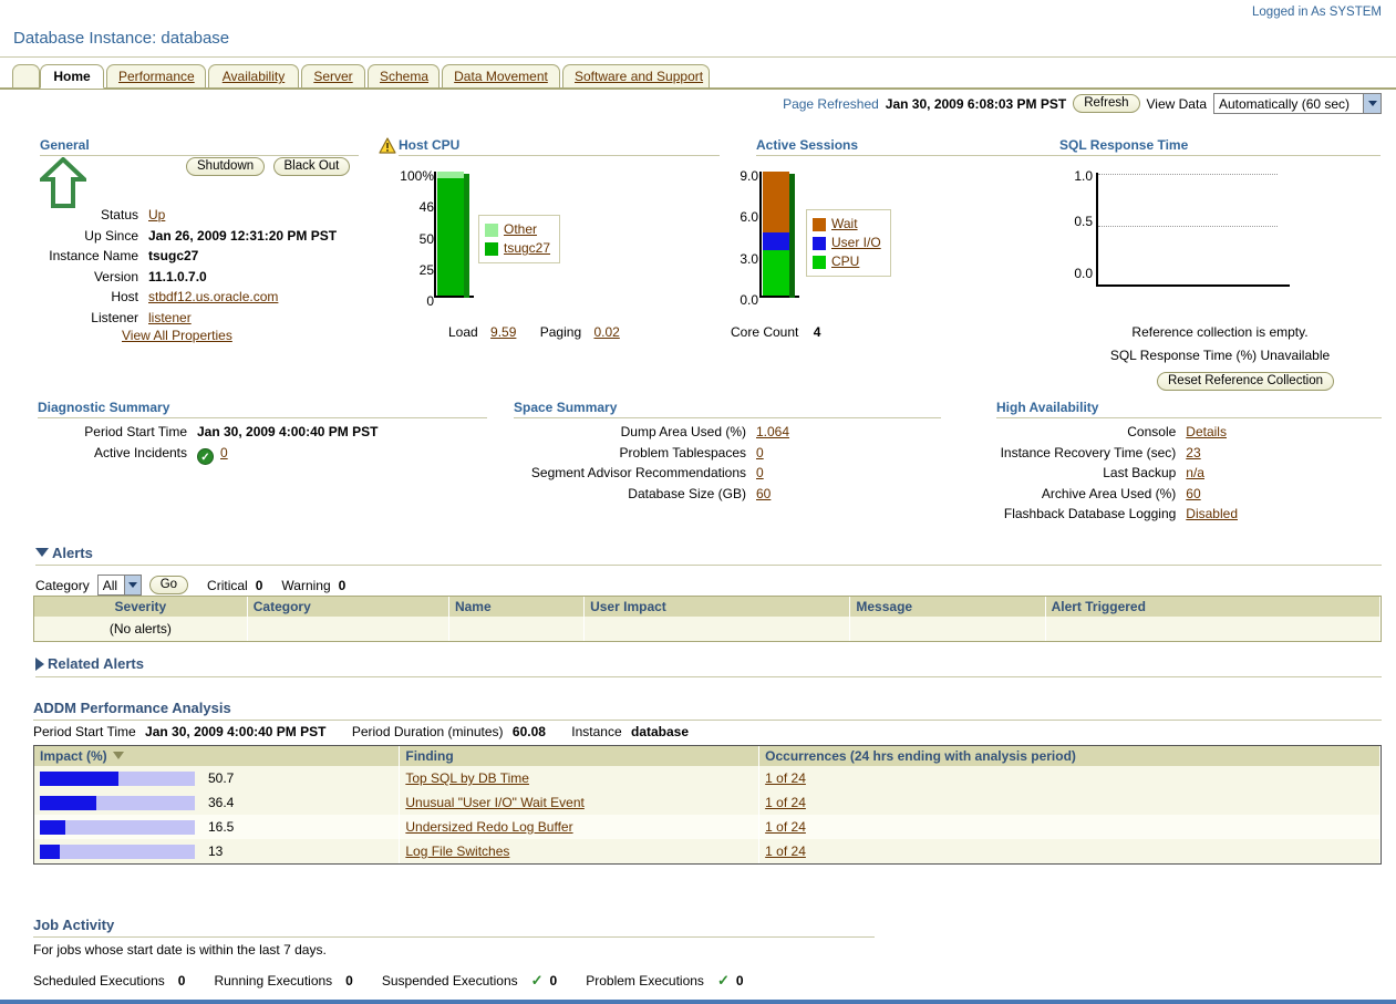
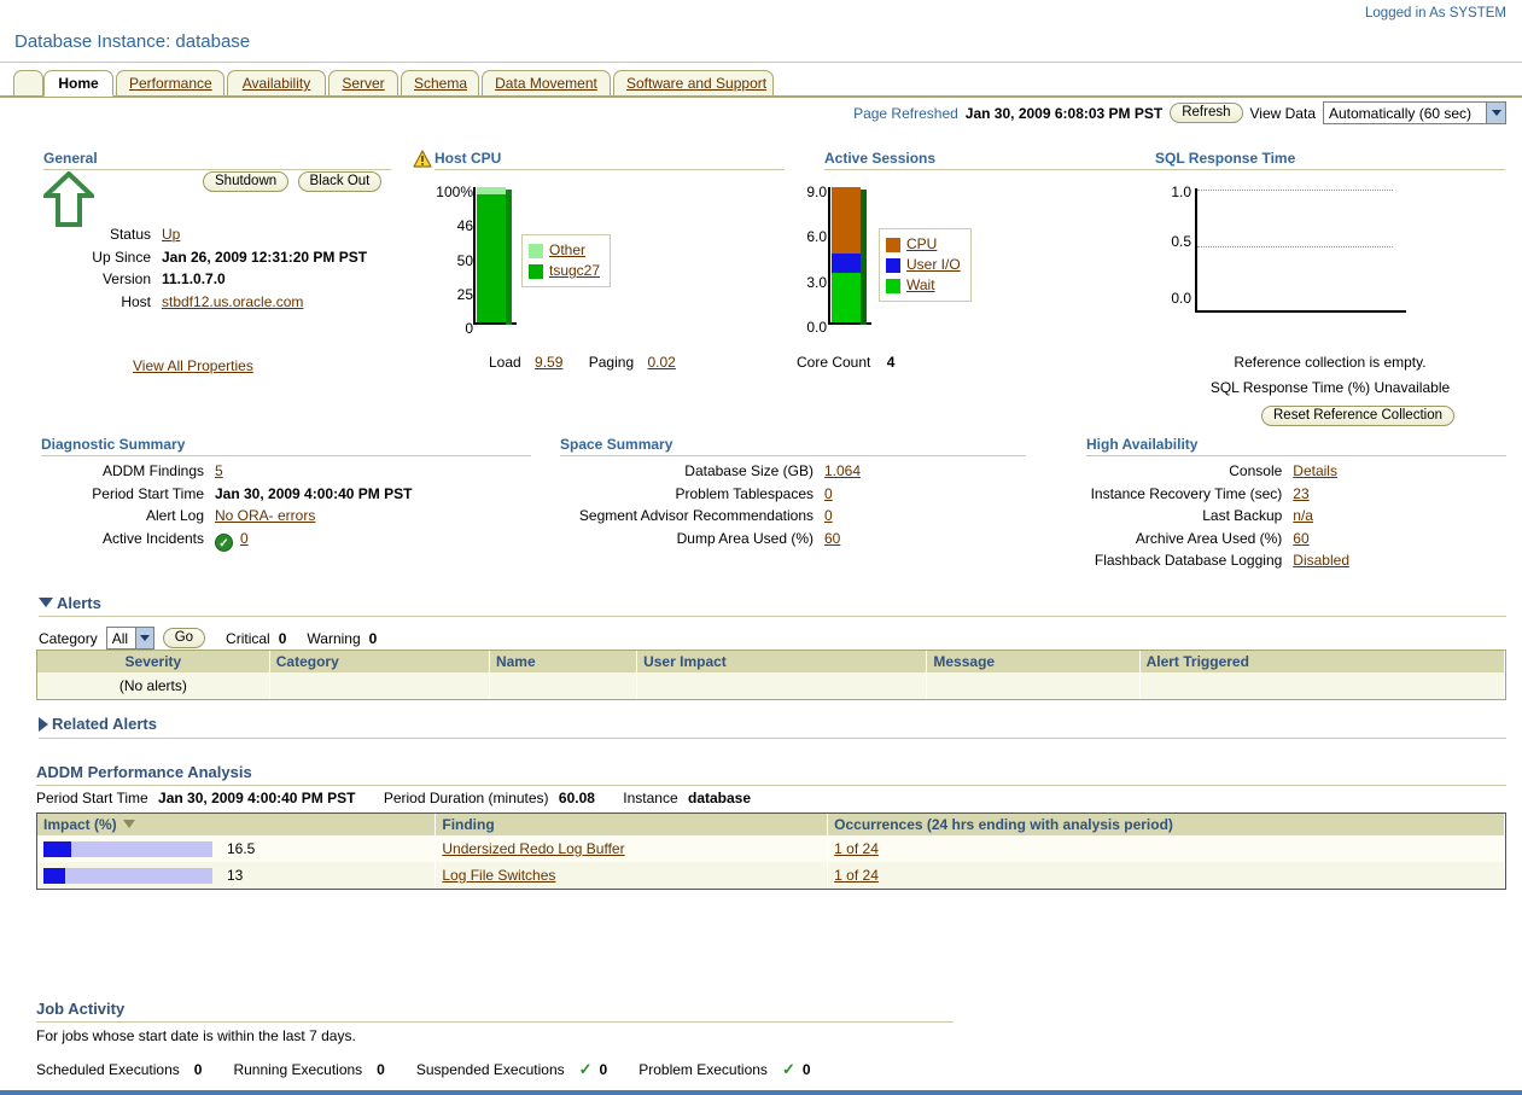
  Logged in As SYSTEM
  Database Instance: database
  Home
  Performance
  Availability
  Server
  Schema
  Data Movement
  Software and Support
  Page Refreshed
  Jan 30, 2009 6:08:03 PM PST
  Refresh
  View Data
  Automatically (60 sec)
  General
  Shutdown Black Out
  Status	Up
  Up Since	Jan 26, 2009 12:31:20 PM PST
- Instance Name	tsugc27
  Version	11.1.0.7.0
  Host	stbdf12.us.oracle.com
- Listener	listener
  View All Properties
  Host CPU
  100%
  46
  50
  25
  0
  Other
  tsugc27
  Load 9.59 Paging 0.02
  Active Sessions
  9.0
  6.0
  3.0
  0.0
- Wait
+ CPU
  User I/O
- CPU
+ Wait
  Core Count 4
  SQL Response Time
  1.0
  0.5
  0.0
  Reference collection is empty.
  SQL Response Time (%) Unavailable
  Reset Reference Collection
  Diagnostic Summary
+ ADDM Findings	5
  Period Start Time	Jan 30, 2009 4:00:40 PM PST
+ Alert Log	No ORA- errors
  Active Incidents	✓ 0
  Space Summary
- Dump Area Used (%)	1.064
+ Database Size (GB)	1.064
  Problem Tablespaces	0
  Segment Advisor Recommendations	0
- Database Size (GB)	60
+ Dump Area Used (%)	60
  High Availability
  Console	Details
  Instance Recovery Time (sec)	23
  Last Backup	n/a
  Archive Area Used (%)	60
  Flashback Database Logging	Disabled
  Alerts
  Category
  All
  Go
  Critical
  0
  Warning
  0
  Severity	Category	Name	User Impact	Message	Alert Triggered
  (No alerts)
  Related Alerts
  ADDM Performance Analysis
  Period Start Time Jan 30, 2009 4:00:40 PM PST Period Duration (minutes) 60.08 Instance database
  Impact (%)	Finding	Occurrences (24 hrs ending with analysis period)
- 50.7	Top SQL by DB Time	1 of 24
- 36.4	Unusual "User I/O" Wait Event	1 of 24
  16.5	Undersized Redo Log Buffer	1 of 24
  13	Log File Switches	1 of 24
  Job Activity
  For jobs whose start date is within the last 7 days.
  Scheduled Executions 0
  Running Executions 0
  Suspended Executions ✓ 0
  Problem Executions ✓ 0
